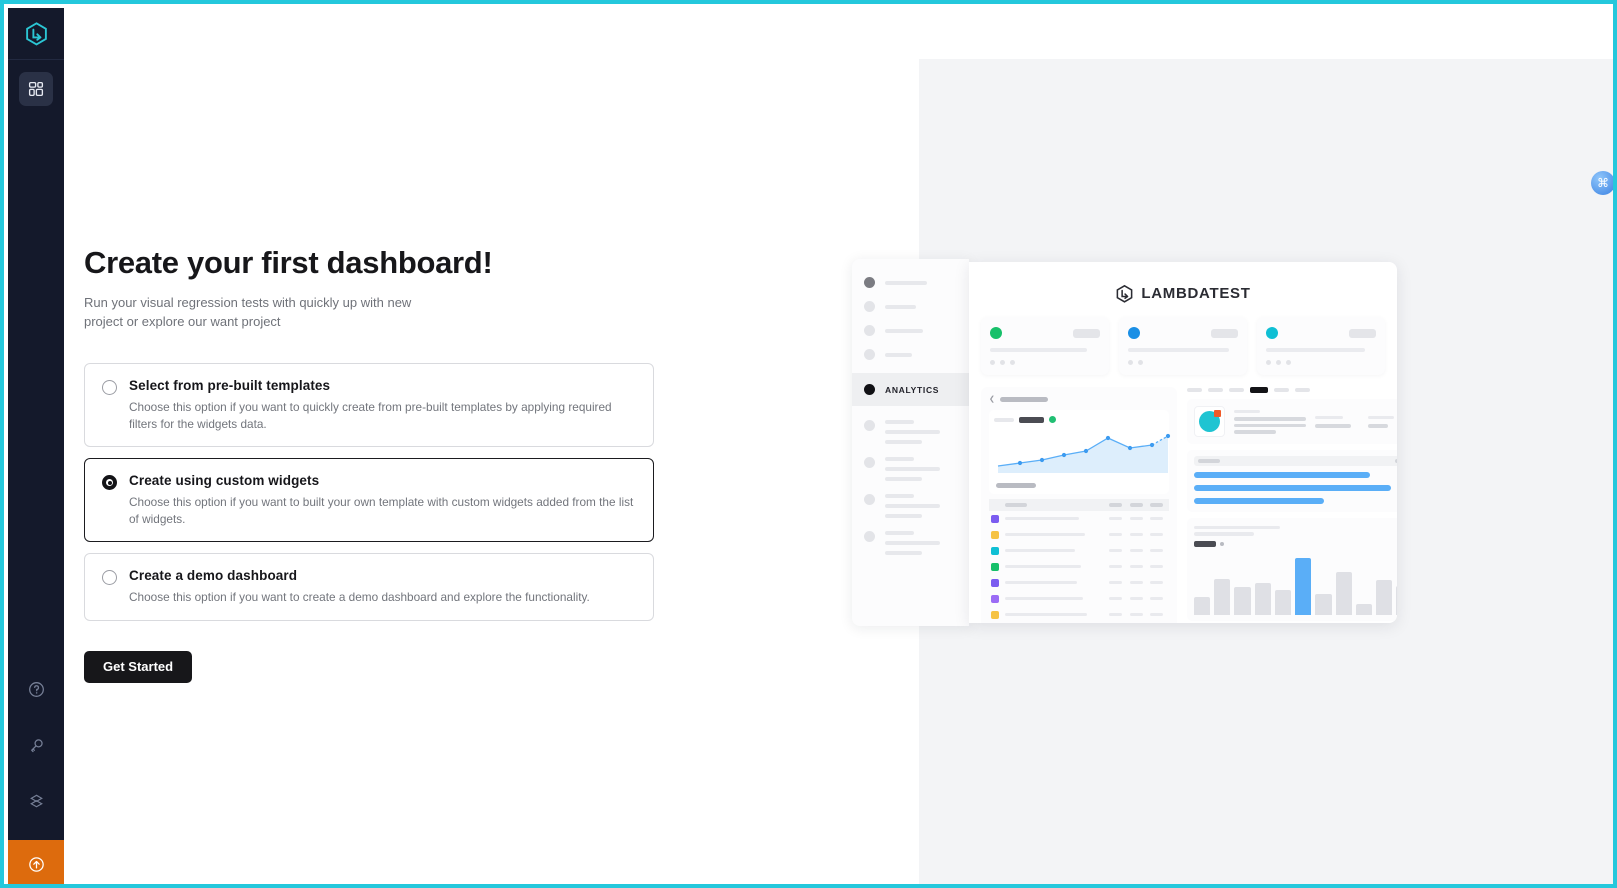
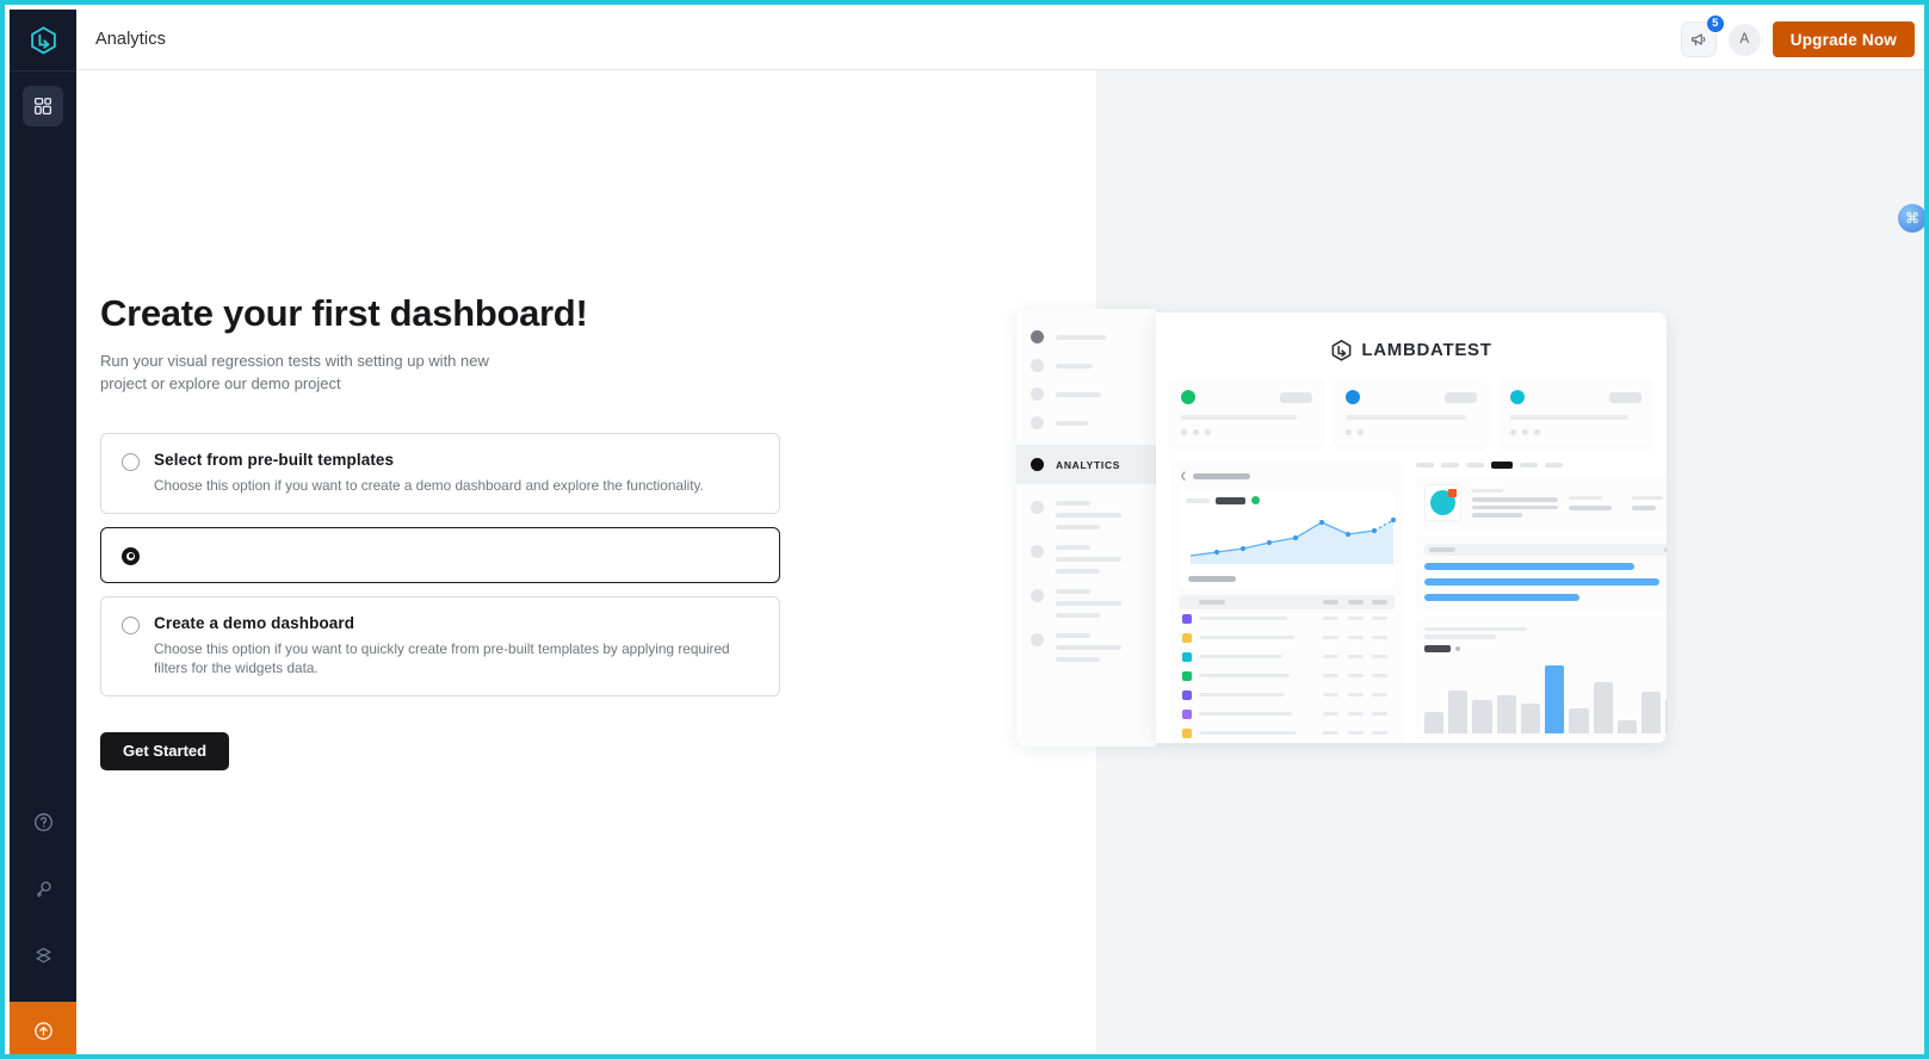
+ Analytics
+ 5
+ A
+ Upgrade Now
  Create your first dashboard!
- Run your visual regression tests with quickly up with new
+ Run your visual regression tests with setting up with new
- project or explore our want project
+ project or explore our demo project
  Select from pre-built templates
- Choose this option if you want to quickly create from pre-built templates by applying required filters for the widgets data.
+ Choose this option if you want to create a demo dashboard and explore the functionality.
- Create using custom widgets
- Choose this option if you want to built your own template with custom widgets added from the list of widgets.
  Create a demo dashboard
- Choose this option if you want to create a demo dashboard and explore the functionality.
+ Choose this option if you want to quickly create from pre-built templates by applying required filters for the widgets data.
  Get Started
  ANALYTICS
  LAMBDATEST
  ⌘
